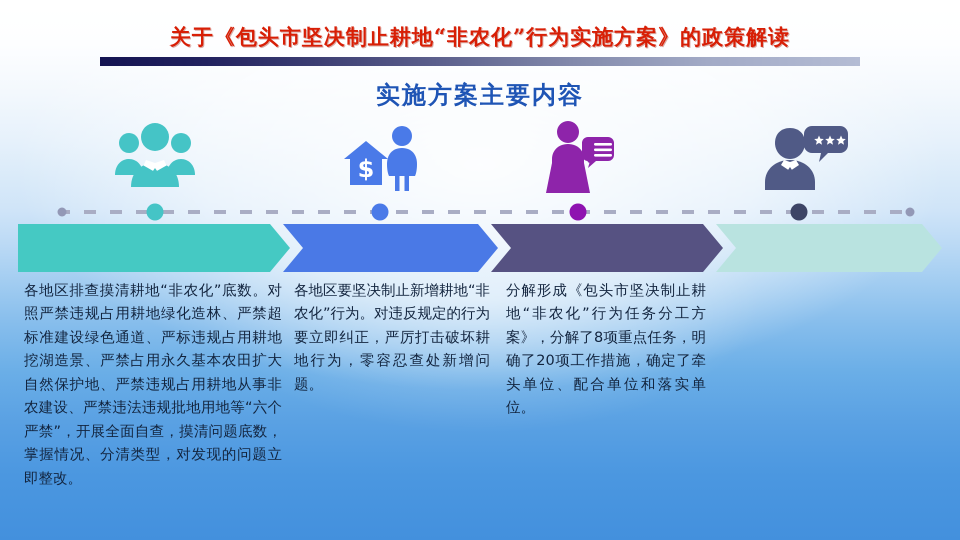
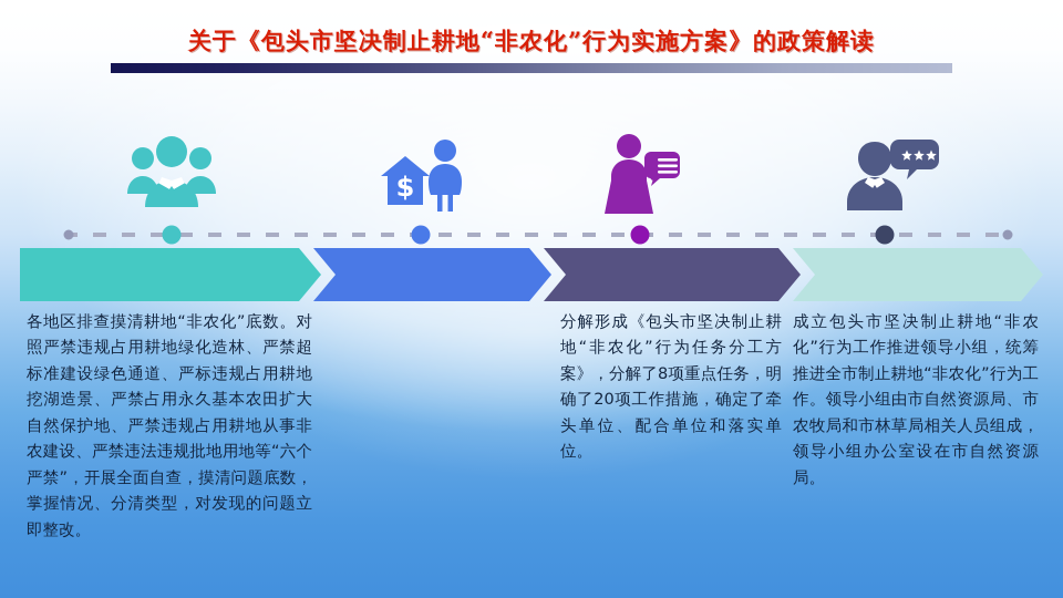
  关于《包头市坚决制止耕地“非农化”行为实施方案》的政策解读
- 实施方案主要内容
  $
  各地区排查摸清耕地“非农化”底数。对照严禁违规占用耕地绿化造林、严禁超标准建设绿色通道、严标违规占用耕地挖湖造景、严禁占用永久基本农田扩大自然保护地、严禁违规占用耕地从事非农建设、严禁违法违规批地用地等“六个严禁”，开展全面自查，摸清问题底数，掌握情况、分清类型，对发现的问题立即整改。
- 各地区要坚决制止新增耕地“非农化”行为。对违反规定的行为要立即纠正，严厉打击破坏耕地行为，零容忍查处新增问题。
  分解形成《包头市坚决制止耕地“非农化”行为任务分工方案》，分解了8项重点任务，明确了20项工作措施，确定了牵头单位、配合单位和落实单位。
+ 成立包头市坚决制止耕地“非农化”行为工作推进领导小组，统筹推进全市制止耕地“非农化”行为工作。领导小组由市自然资源局、市农牧局和市林草局相关人员组成，领导小组办公室设在市自然资源局。
